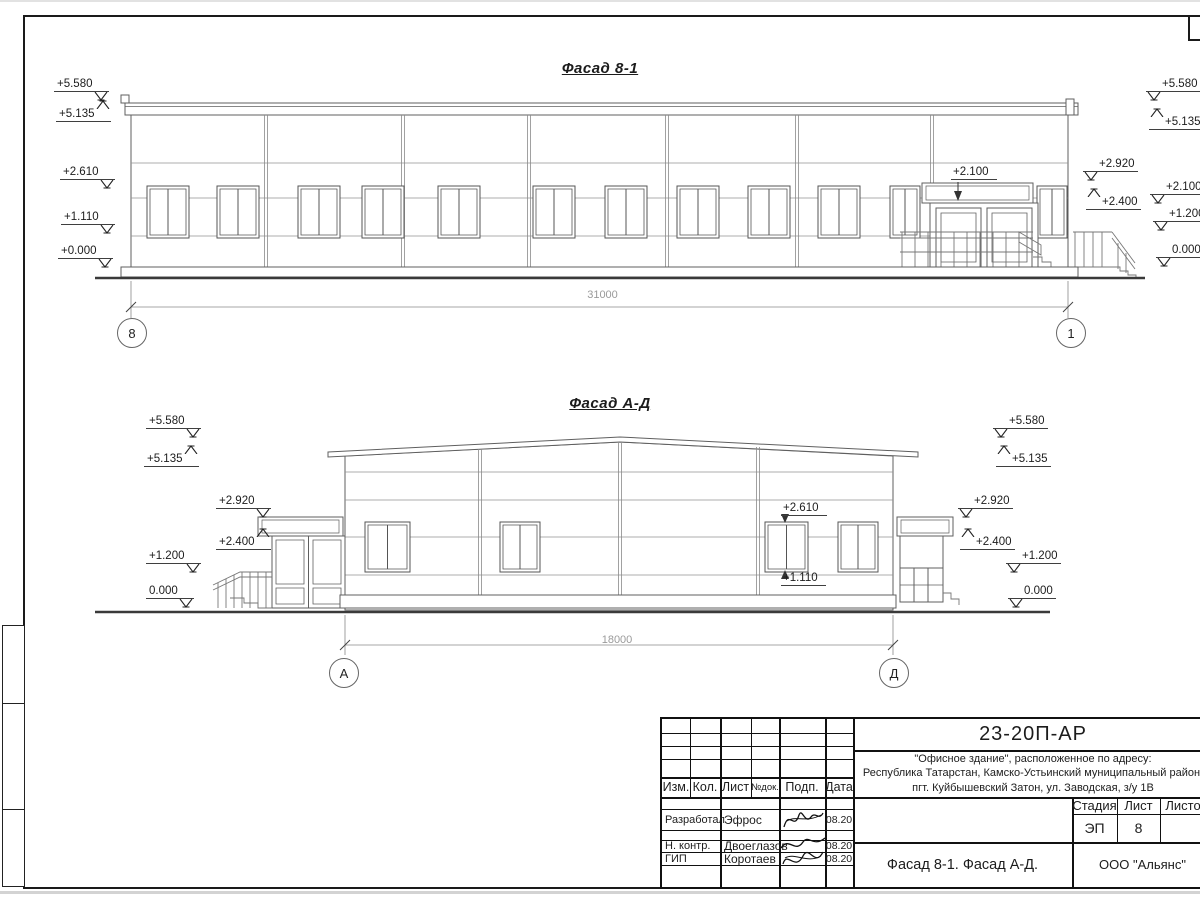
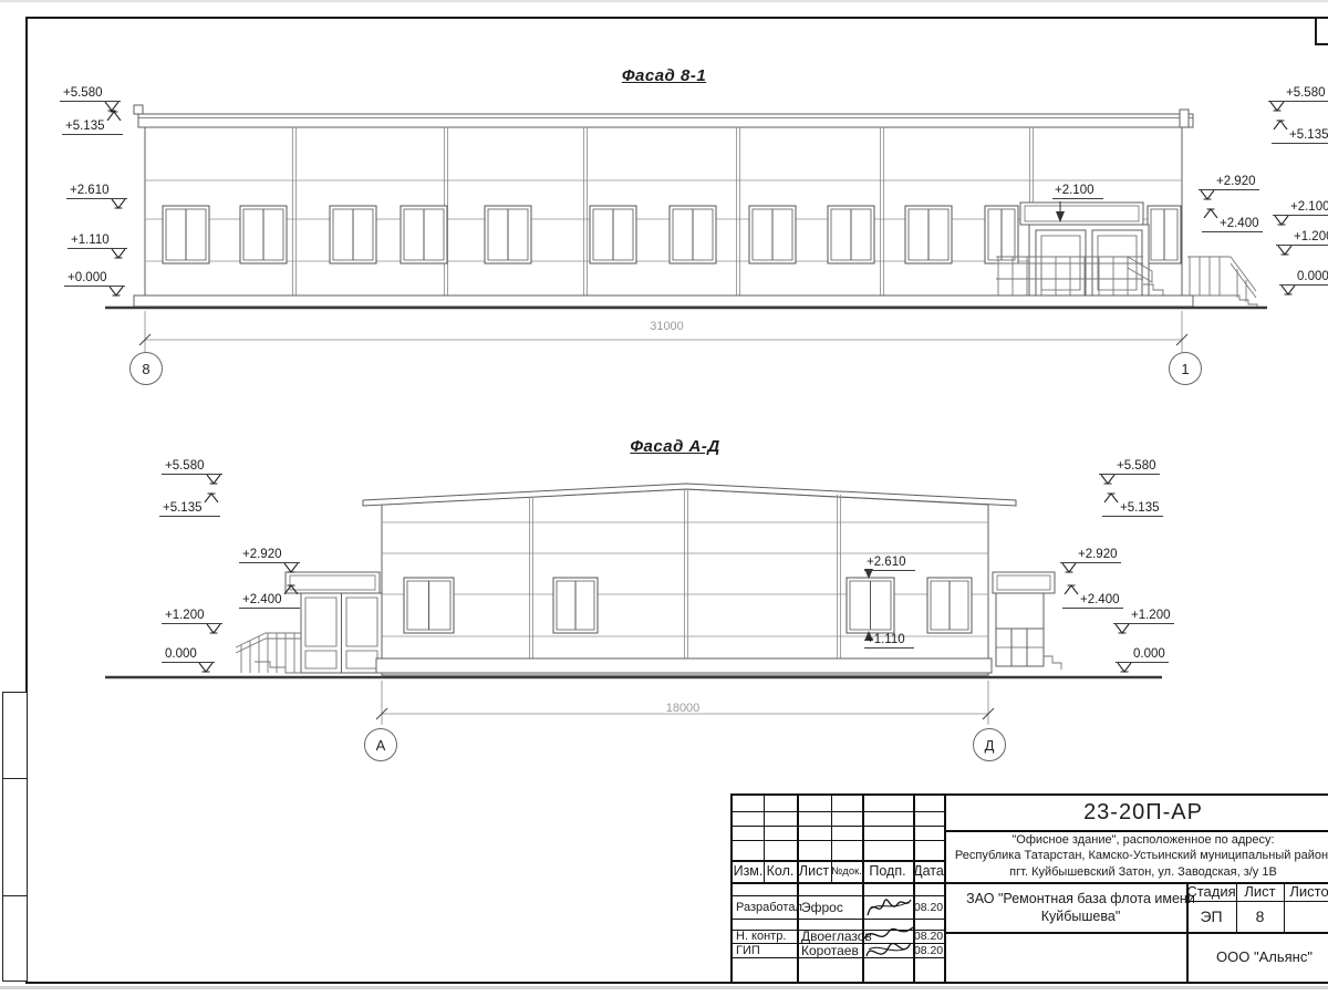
  Фасад 8-1
  +5.580
  +5.135
  +2.610
  +1.110
  +0.000
  +2.920
  +2.400
  +5.580
  +5.135
  +2.100
  +1.20
  0.000
  +2.100
  31000
  8
  1
  Фасад А-Д
  +5.580
  +5.135
  +1.200
  0.000
  +2.920
  +2.400
  +2.920
  +2.400
  +5.580
  +5.135
  +1.200
  0.000
  +2.610
  +1.110
  18000
  А
  Д
  Изм.
  Кол.
  Лист
  №док.
  Подп.
  Дата
  Разработал
  Эфрос
  08.20
  Н. контр.
  Двоеглазо
  08.20
  ГИП
  Коротаев
  08.20
  23-20П-АР
  "Офисное здание", расположенное по адресу:
  Республика Татарстан, Камско-Устьинский муниципальный район
  пгт. Куйбышевский Затон, ул. Заводская, з/у 1В
+ ЗАО "Ремонтная база флота имени Куйбышева"
  Стадия
  Лист
  Листо
  ЭП
  8
- Фасад 8-1. Фасад А-Д.
  ООО "Альянс"
